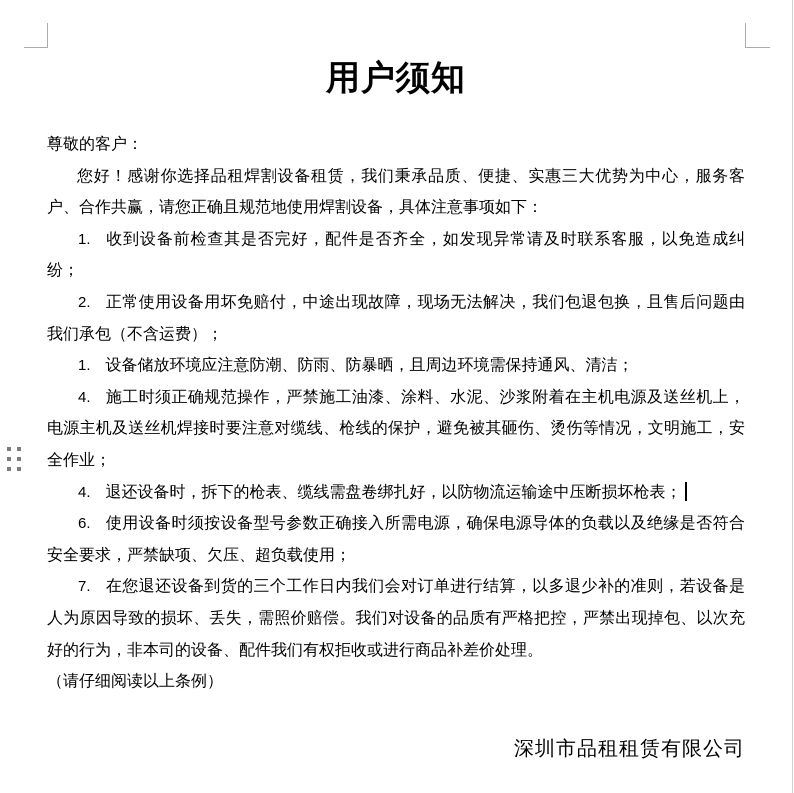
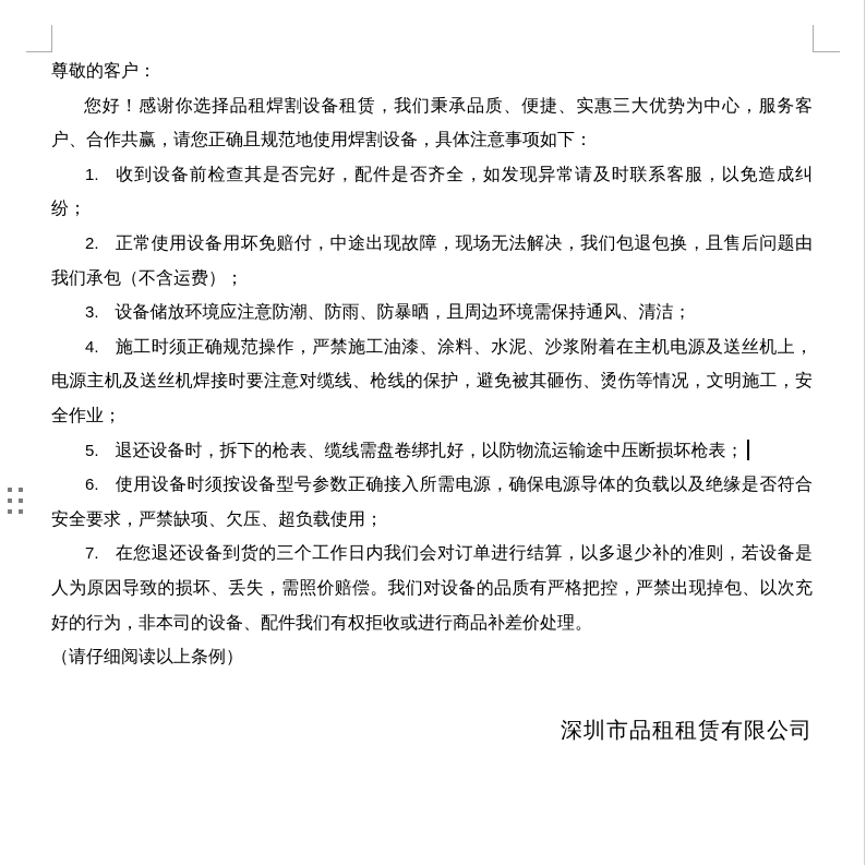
- 用户须知
  尊敬的客户：
  您好！感谢你选择品租焊割设备租赁，我们秉承品质、便捷、实惠三大优势为中心，服务客户、合作共赢，请您正确且规范地使用焊割设备，具体注意事项如下：
  1. 收到设备前检查其是否完好，配件是否齐全，如发现异常请及时联系客服，以免造成纠纷；
  2. 正常使用设备用坏免赔付，中途出现故障，现场无法解决，我们包退包换，且售后问题由我们承包（不含运费）；
- 1. 设备储放环境应注意防潮、防雨、防暴晒，且周边环境需保持通风、清洁；
+ 3. 设备储放环境应注意防潮、防雨、防暴晒，且周边环境需保持通风、清洁；
  4. 施工时须正确规范操作，严禁施工油漆、涂料、水泥、沙浆附着在主机电源及送丝机上，电源主机及送丝机焊接时要注意对缆线、枪线的保护，避免被其砸伤、烫伤等情况，文明施工，安全作业；
- 4. 退还设备时，拆下的枪表、缆线需盘卷绑扎好，以防物流运输途中压断损坏枪表；
+ 5. 退还设备时，拆下的枪表、缆线需盘卷绑扎好，以防物流运输途中压断损坏枪表；
  6. 使用设备时须按设备型号参数正确接入所需电源，确保电源导体的负载以及绝缘是否符合安全要求，严禁缺项、欠压、超负载使用；
  7. 在您退还设备到货的三个工作日内我们会对订单进行结算，以多退少补的准则，若设备是人为原因导致的损坏、丢失，需照价赔偿。我们对设备的品质有严格把控，严禁出现掉包、以次充好的行为，非本司的设备、配件我们有权拒收或进行商品补差价处理。
  （请仔细阅读以上条例）
  深圳市品租租赁有限公司
